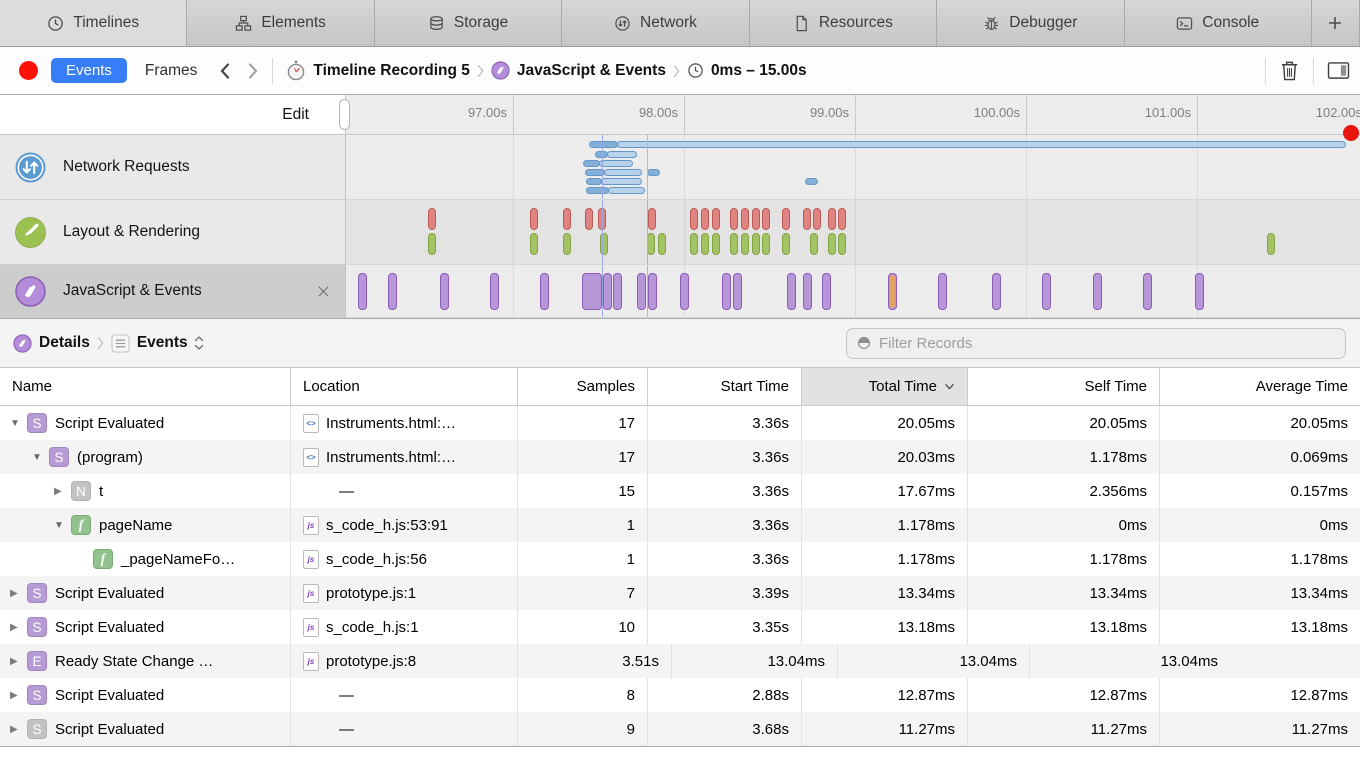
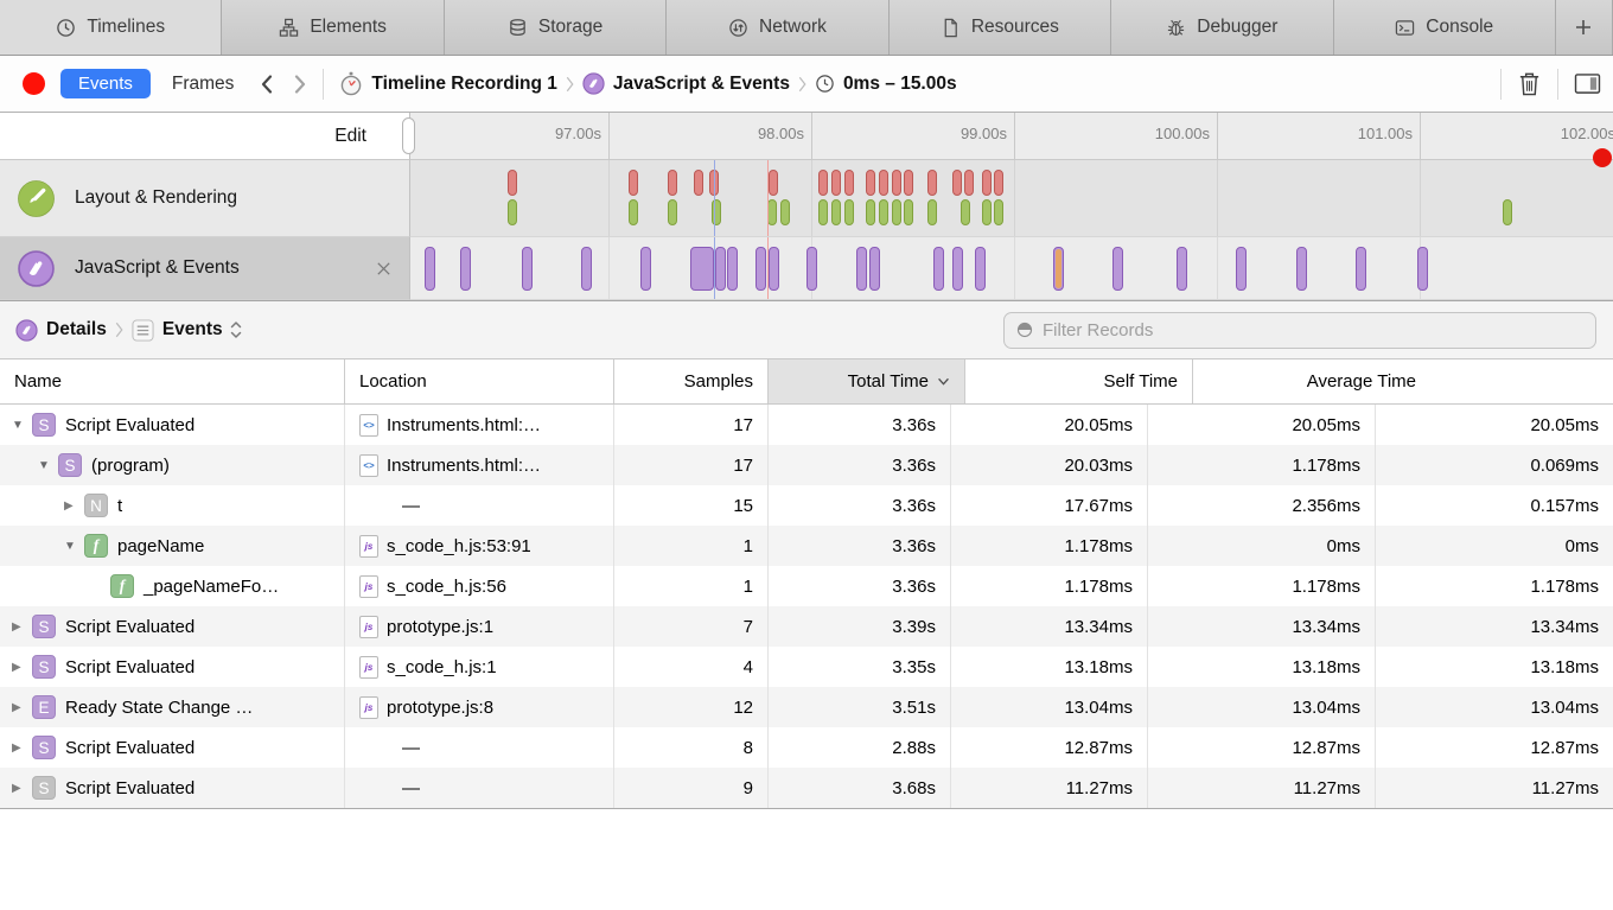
  Timelines
  Elements
  Storage
  Network
  Resources
  Debugger
  Console
  Events
  Frames
- Timeline Recording 5
+ Timeline Recording 1
  JavaScript & Events
  0ms – 15.00s
  Edit
  97.00s
  98.00s
  99.00s
  100.00s
  101.00s
  102.00s
- Network Requests
  Layout & Rendering
  JavaScript & Events
  Details
  Events
  Filter Records
  Name
  Location
  Samples
- Start Time
  Total Time
  Self Time
  Average Time
  ▼
  S
  Script Evaluated
  <>
  Instruments.html:…
  17
  3.36s
  20.05ms
  20.05ms
  20.05ms
  ▼
  S
  (program)
  <>
  Instruments.html:…
  17
  3.36s
  20.03ms
  1.178ms
  0.069ms
  ▶
  N
  t
  —
  15
  3.36s
  17.67ms
  2.356ms
  0.157ms
  ▼
  f
  pageName
  js
  s_code_h.js:53:91
  1
  3.36s
  1.178ms
  0ms
  0ms
  f
  _pageNameFo…
  js
  s_code_h.js:56
  1
  3.36s
  1.178ms
  1.178ms
  1.178ms
  ▶
  S
  Script Evaluated
  js
  prototype.js:1
  7
  3.39s
  13.34ms
  13.34ms
  13.34ms
  ▶
  S
  Script Evaluated
  js
  s_code_h.js:1
- 10
+ 4
  3.35s
  13.18ms
  13.18ms
  13.18ms
  ▶
  E
  Ready State Change …
  js
  prototype.js:8
+ 12
  3.51s
  13.04ms
  13.04ms
  13.04ms
  ▶
  S
  Script Evaluated
  —
  8
  2.88s
  12.87ms
  12.87ms
  12.87ms
  ▶
  S
  Script Evaluated
  —
  9
  3.68s
  11.27ms
  11.27ms
  11.27ms
